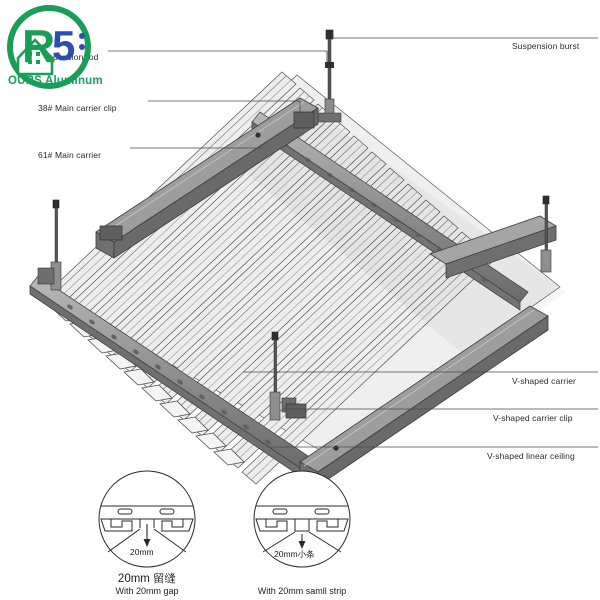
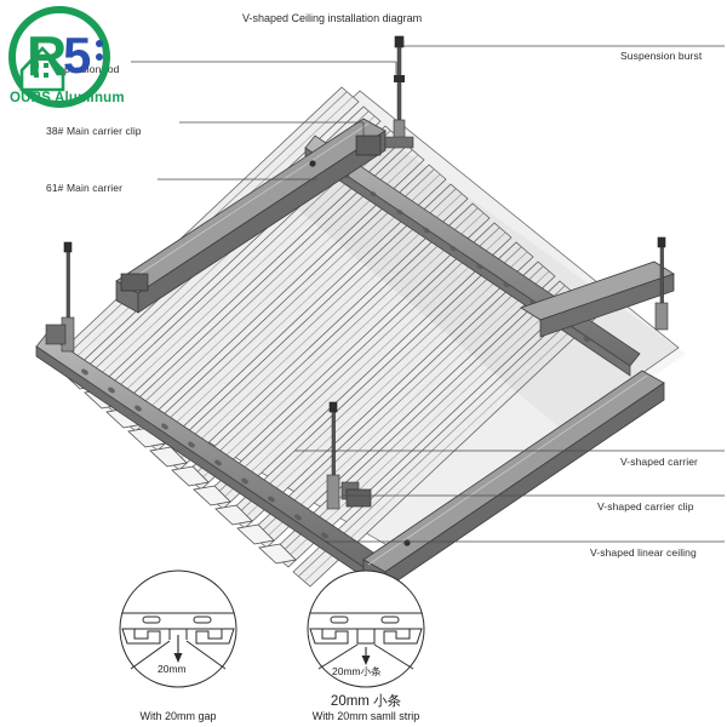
+ V-shaped Ceiling installation diagram
  38# Main carrier clip
  61# Main carrier
  Suspension burst
  V-shaped carrier
  V-shaped carrier clip
  V-shaped linear ceiling
  R
  5
  OURS Aluminum
  20mm
- 20mm 留缝
  With 20mm gap
  20mm小条
+ 20mm 小条
  With 20mm samll strip
